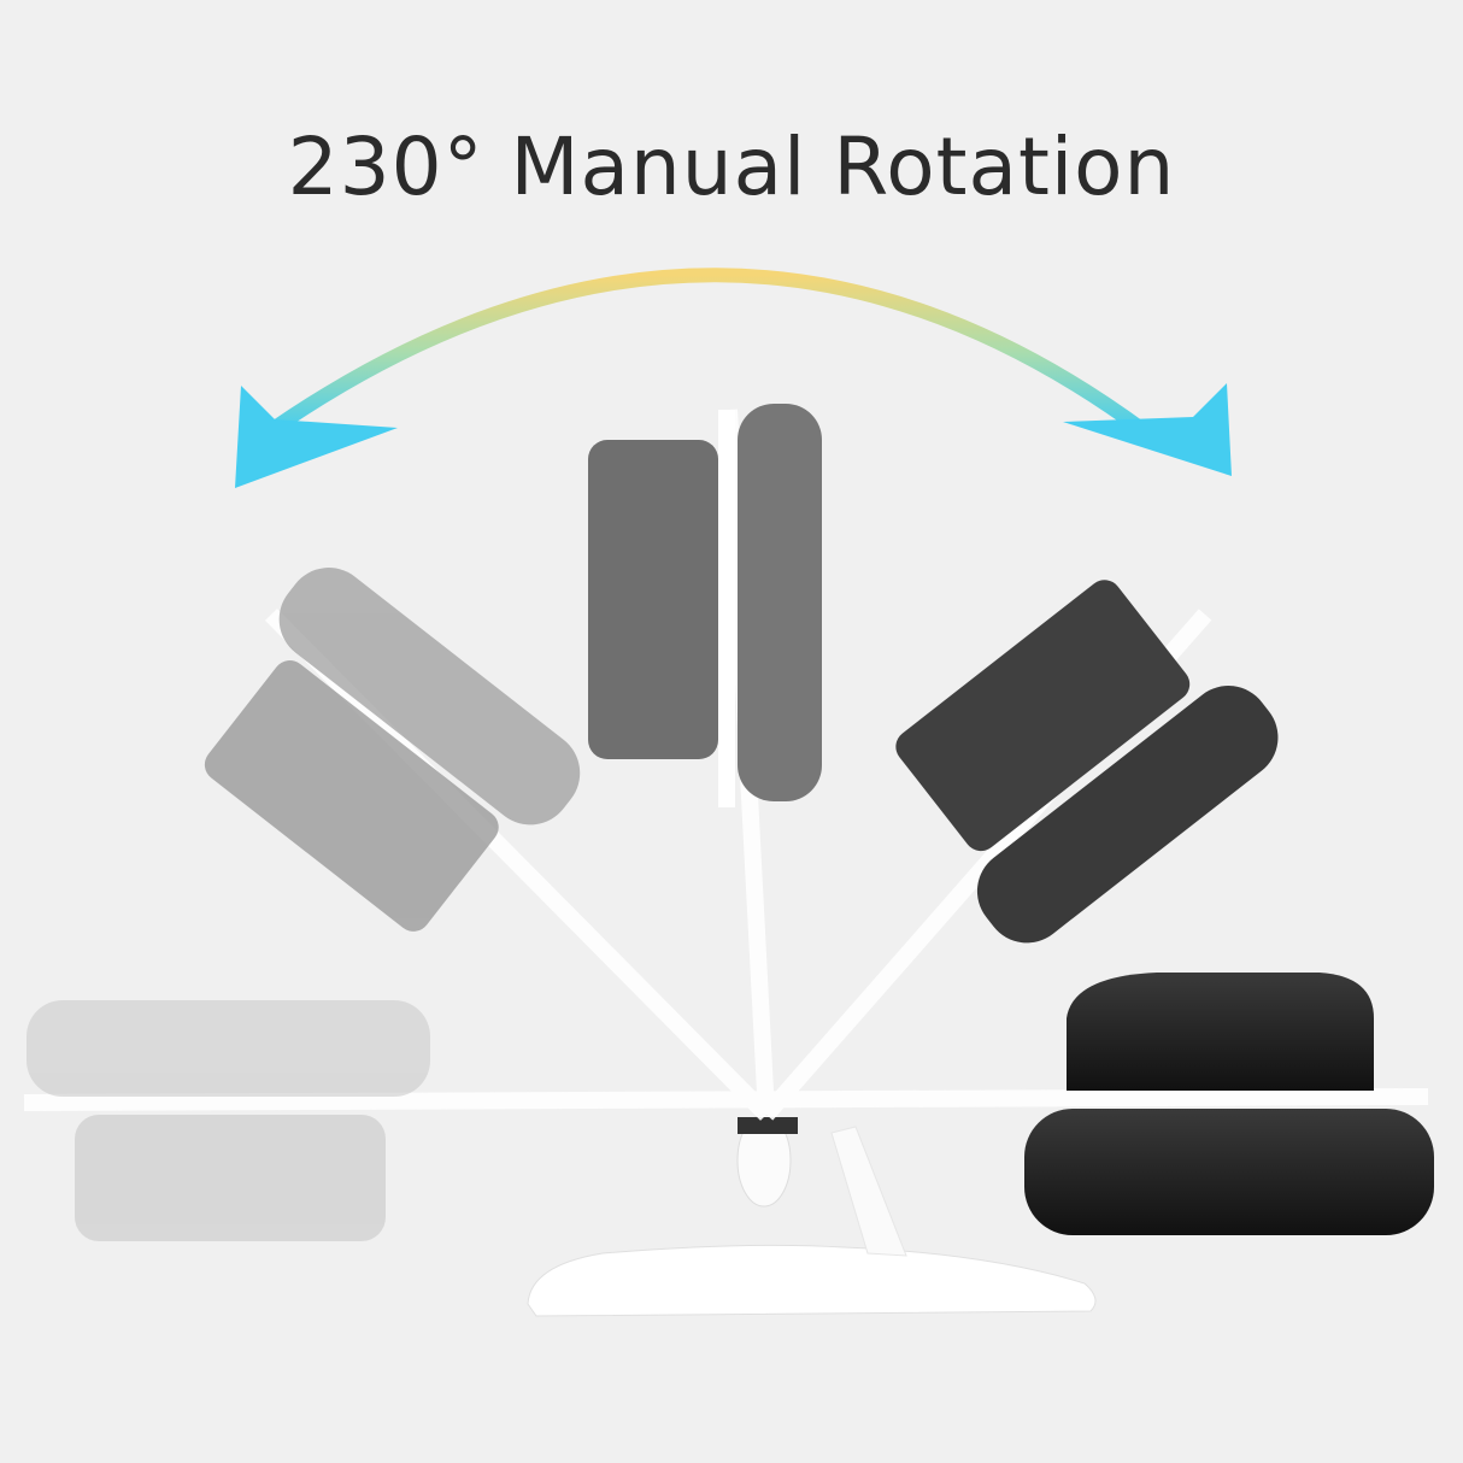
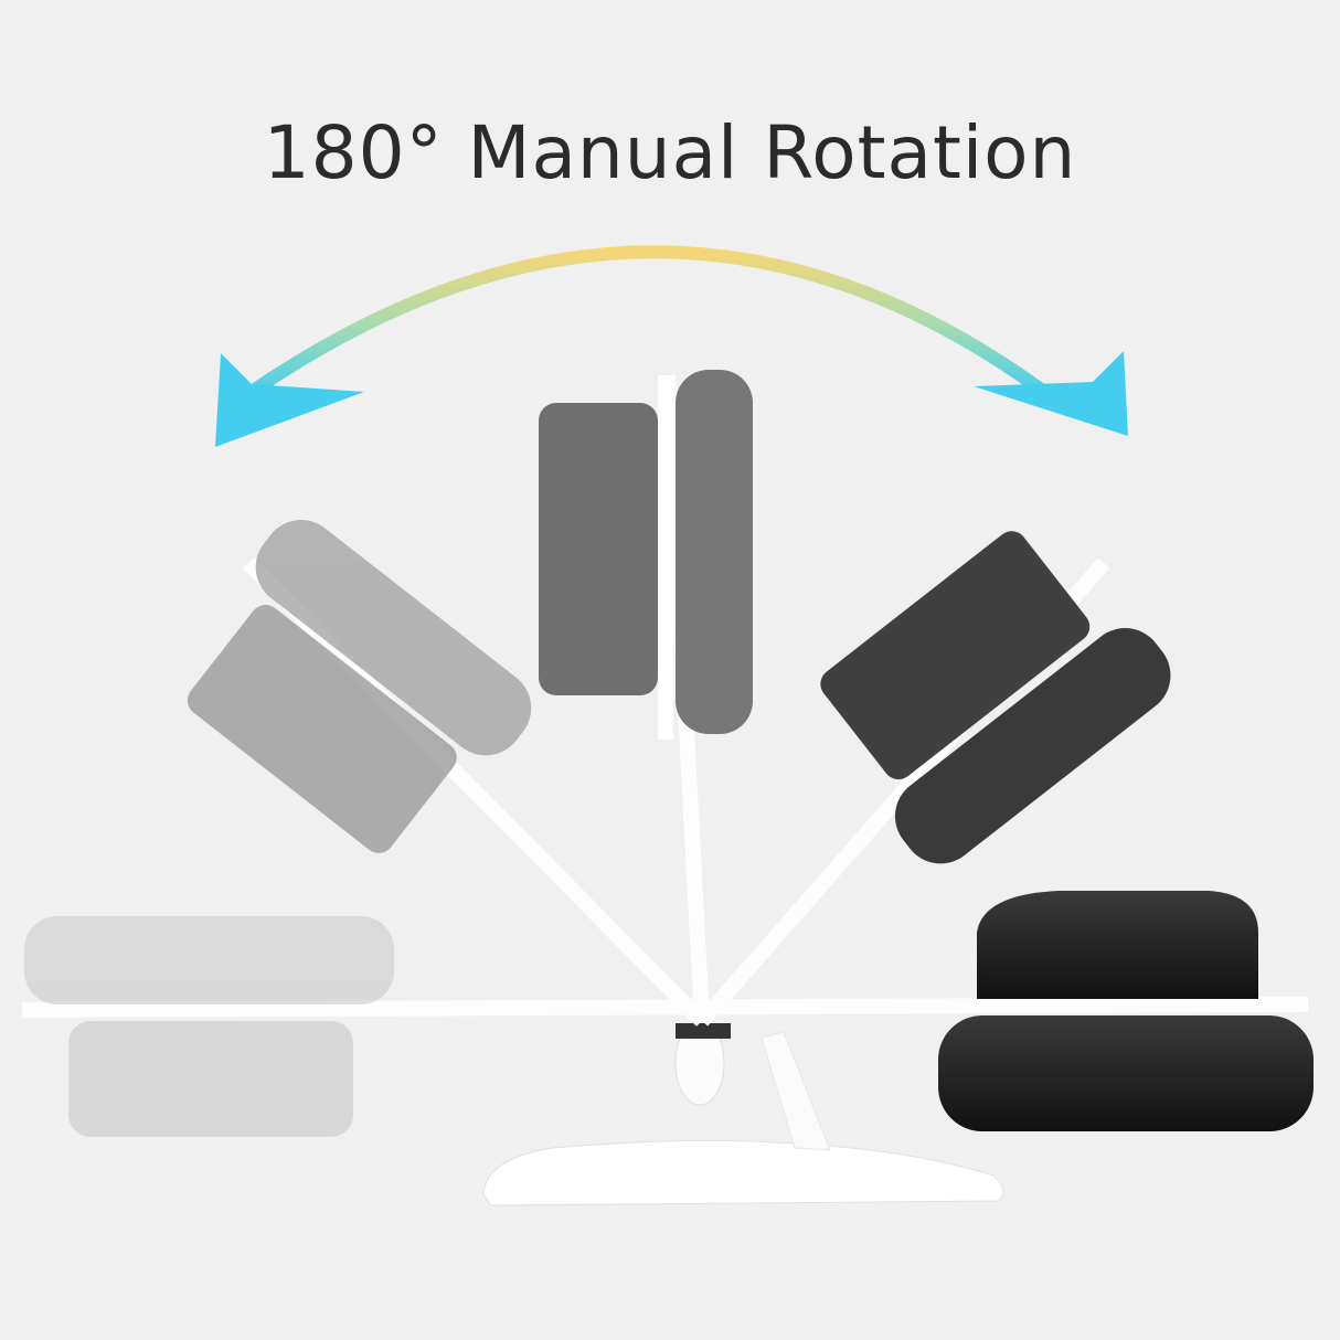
- 230° Manual Rotation
+ 180° Manual Rotation
